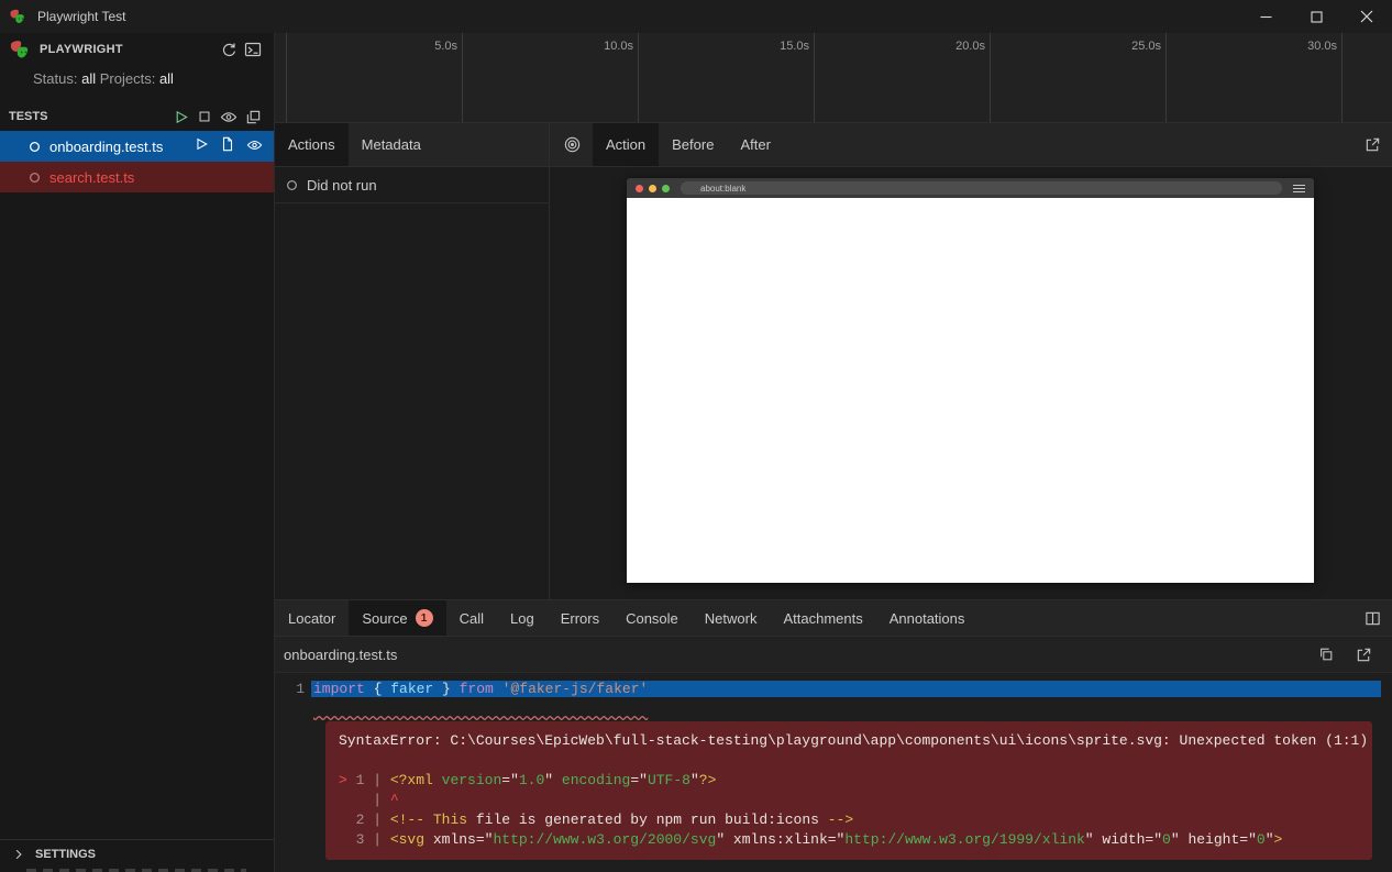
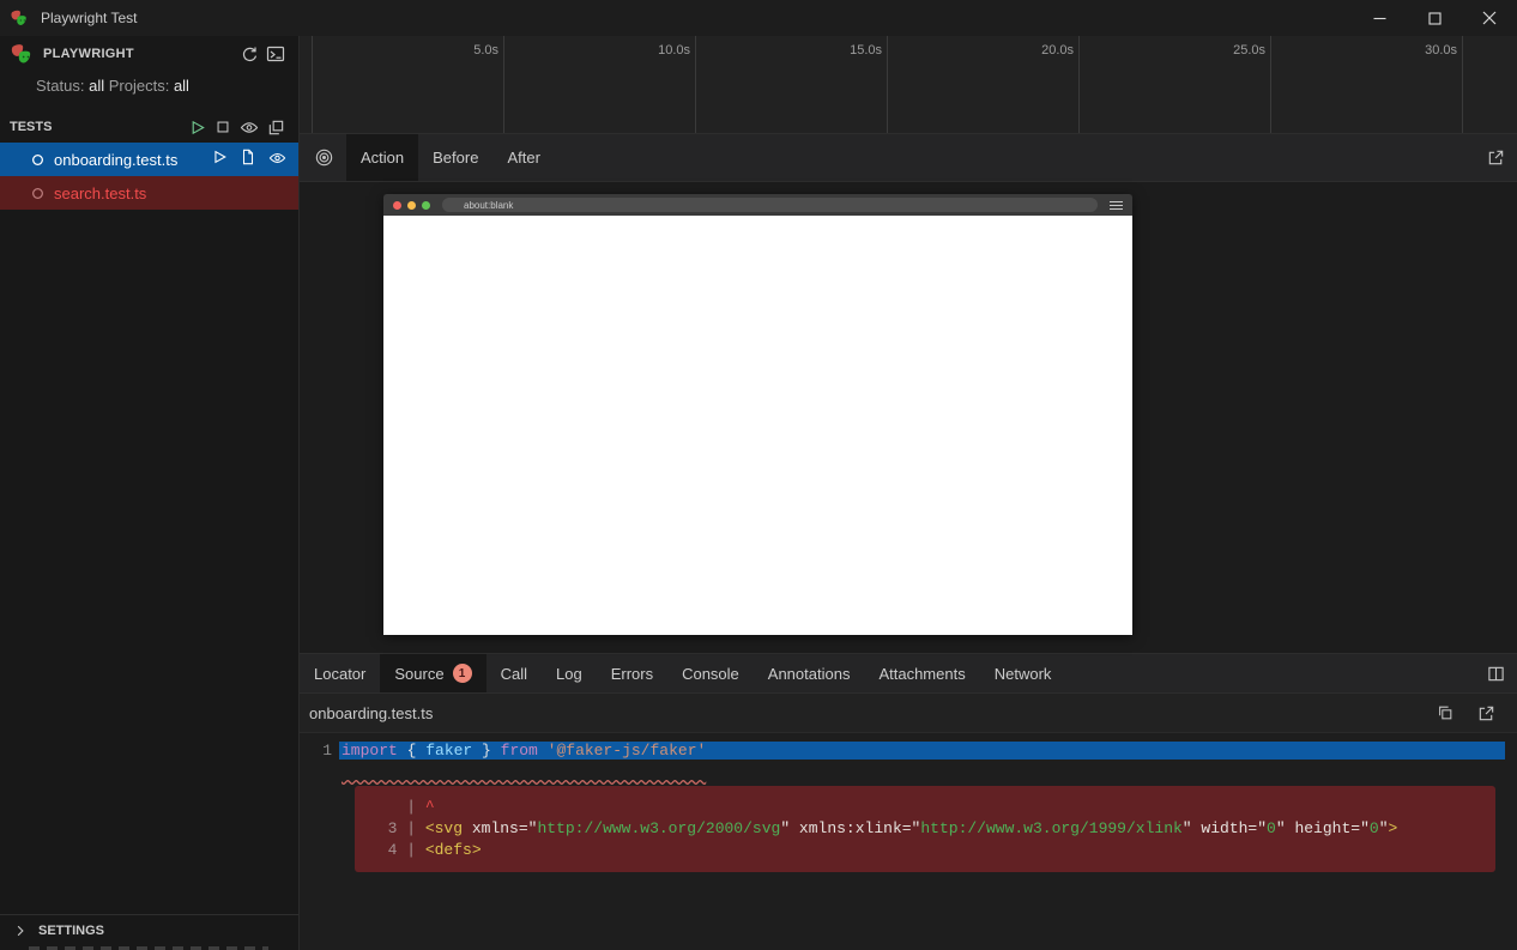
  Playwright Test
  PLAYWRIGHT
  Status: all Projects: all
  TESTS
  onboarding.test.ts
  search.test.ts
  SETTINGS
  5.0s
  10.0s
  15.0s
  20.0s
  25.0s
  30.0s
- Actions
- Metadata
- Did not run
  Action
  Before
  After
  about:blank
  Locator
  Source
  1
  Call
  Log
  Errors
  Console
- Network
+ Annotations
  Attachments
- Annotations
+ Network
  onboarding.test.ts
  1
  import { faker } from '@faker-js/faker'
  import { faker } from '@faker-js/faker'
- SyntaxError: C:\Courses\EpicWeb\full-stack-testing\playground\app\components\ui\icons\sprite.svg: Unexpected token (1:1)
- > 1 | <?xml version="1.0" encoding="UTF-8"?>
  | ^
- 2 | <!-- This file is generated by npm run build:icons -->
  3 | <svg xmlns="http://www.w3.org/2000/svg" xmlns:xlink="http://www.w3.org/1999/xlink" width="0" height="0">
+ 4 | <defs>
